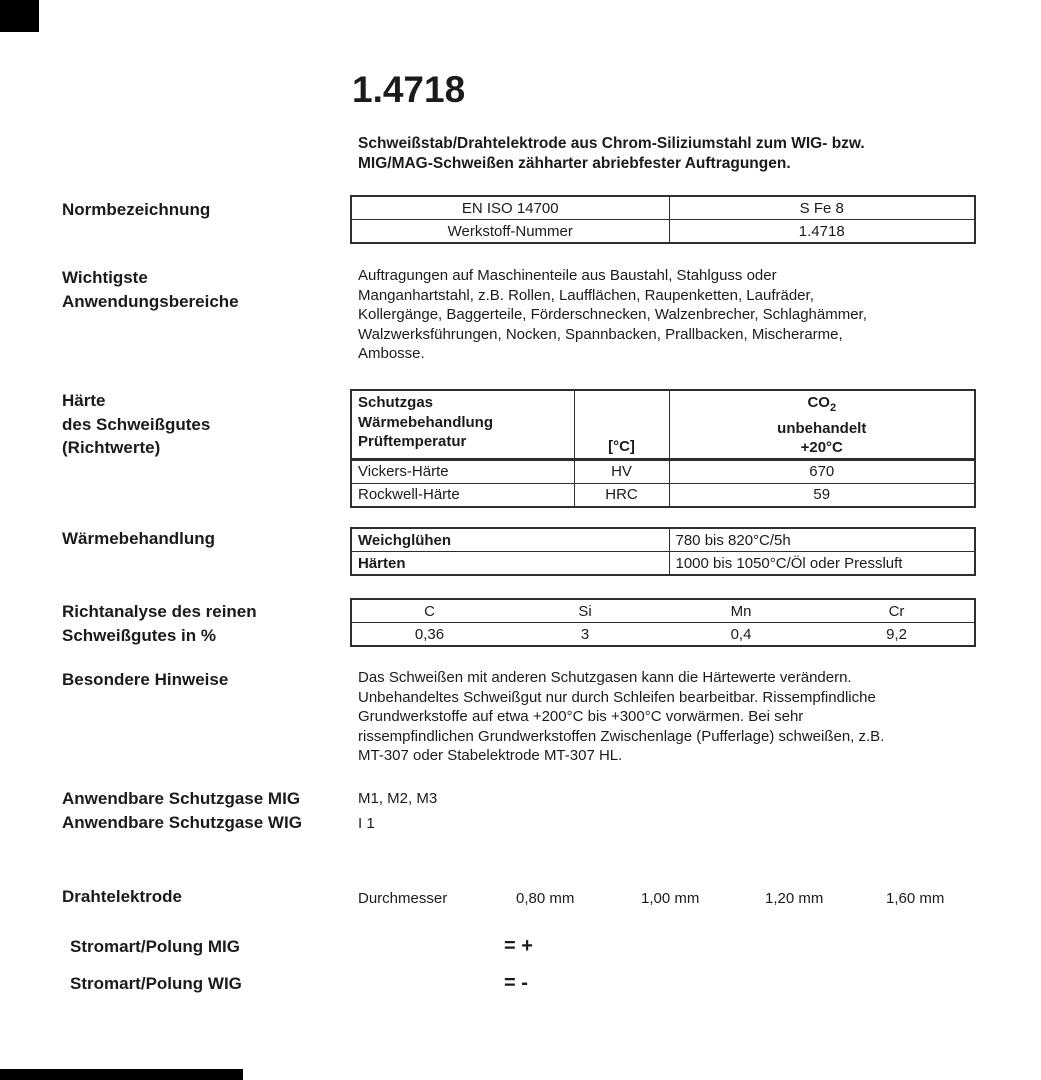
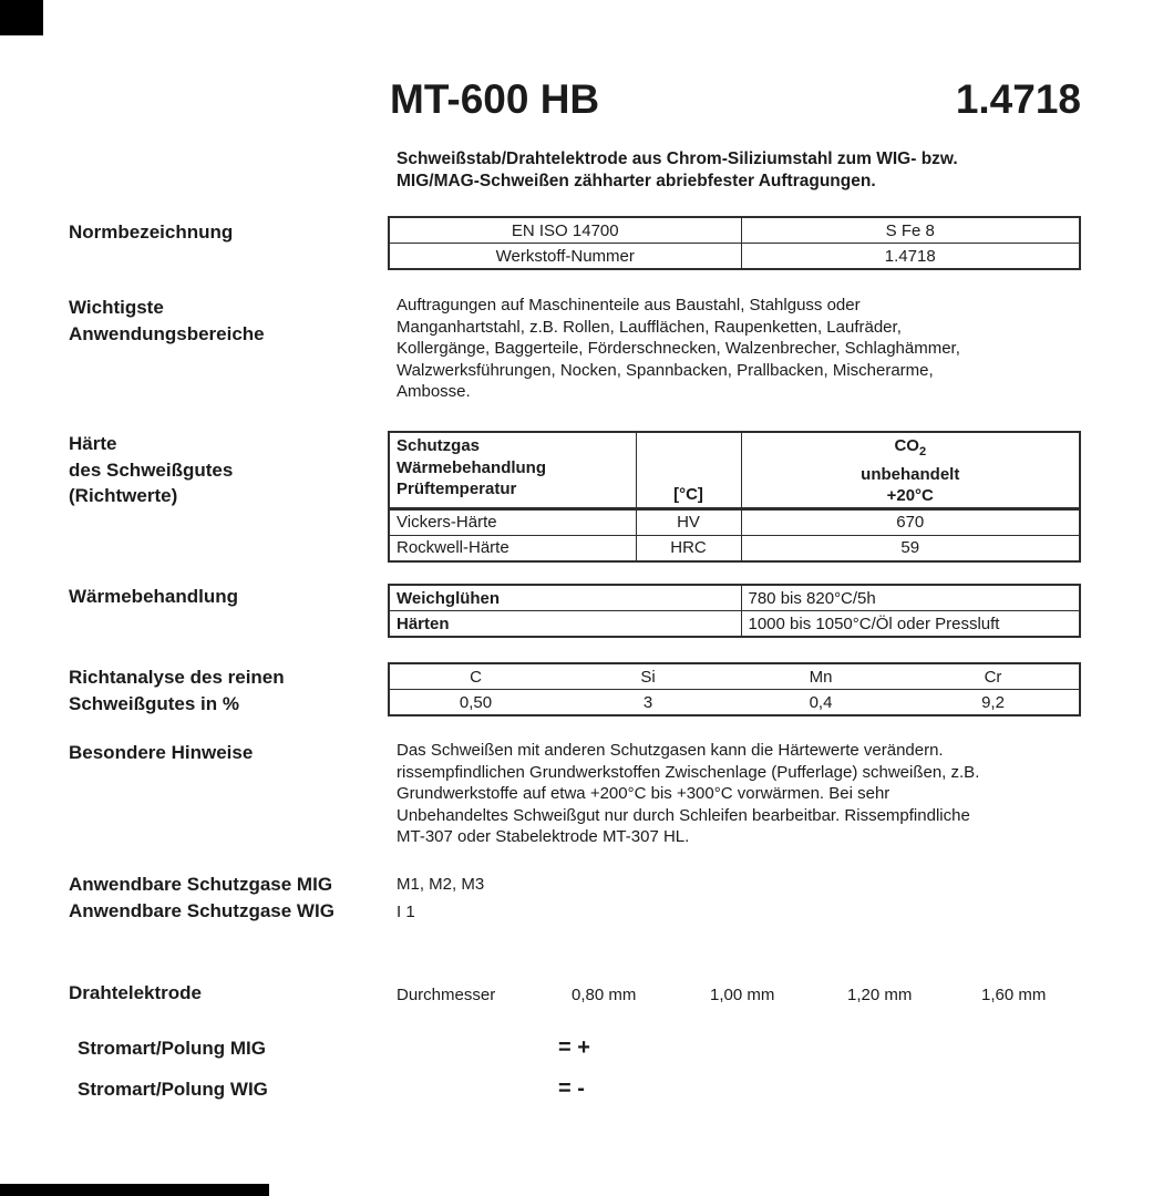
+ MT-600 HB
  1.4718
  Schweißstab/Drahtelektrode aus Chrom-Siliziumstahl zum WIG- bzw.
  MIG/MAG-Schweißen zähharter abriebfester Auftragungen.
  Normbezeichnung
  EN ISO 14700	S Fe 8
  Werkstoff-Nummer	1.4718
  Wichtigste
  Anwendungsbereiche
  Auftragungen auf Maschinenteile aus Baustahl, Stahlguss oder
  Manganhartstahl, z.B. Rollen, Laufflächen, Raupenketten, Laufräder,
  Kollergänge, Baggerteile, Förderschnecken, Walzenbrecher, Schlaghämmer,
  Walzwerksführungen, Nocken, Spannbacken, Prallbacken, Mischerarme,
  Ambosse.
  Härte
  des Schweißgutes
  (Richtwerte)
  Schutzgas Wärmebehandlung Prüftemperatur	[°C]	CO2 unbehandelt +20°C
  Vickers-Härte	HV	670
  Rockwell-Härte	HRC	59
  Wärmebehandlung
  Weichglühen	780 bis 820°C/5h
  Härten	1000 bis 1050°C/Öl oder Pressluft
  Richtanalyse des reinen
  Schweißgutes in %
  C	Si	Mn	Cr
- 0,36	3	0,4	9,2
+ 0,50	3	0,4	9,2
  Besondere Hinweise
  Das Schweißen mit anderen Schutzgasen kann die Härtewerte verändern.
- Unbehandeltes Schweißgut nur durch Schleifen bearbeitbar. Rissempfindliche
+ rissempfindlichen Grundwerkstoffen Zwischenlage (Pufferlage) schweißen, z.B.
  Grundwerkstoffe auf etwa +200°C bis +300°C vorwärmen. Bei sehr
- rissempfindlichen Grundwerkstoffen Zwischenlage (Pufferlage) schweißen, z.B.
+ Unbehandeltes Schweißgut nur durch Schleifen bearbeitbar. Rissempfindliche
  MT-307 oder Stabelektrode MT-307 HL.
  Anwendbare Schutzgase MIG
  M1, M2, M3
  Anwendbare Schutzgase WIG
  I 1
  Drahtelektrode
  Durchmesser
  0,80 mm
  1,00 mm
  1,20 mm
  1,60 mm
  Stromart/Polung MIG
  = +
  Stromart/Polung WIG
  = -
